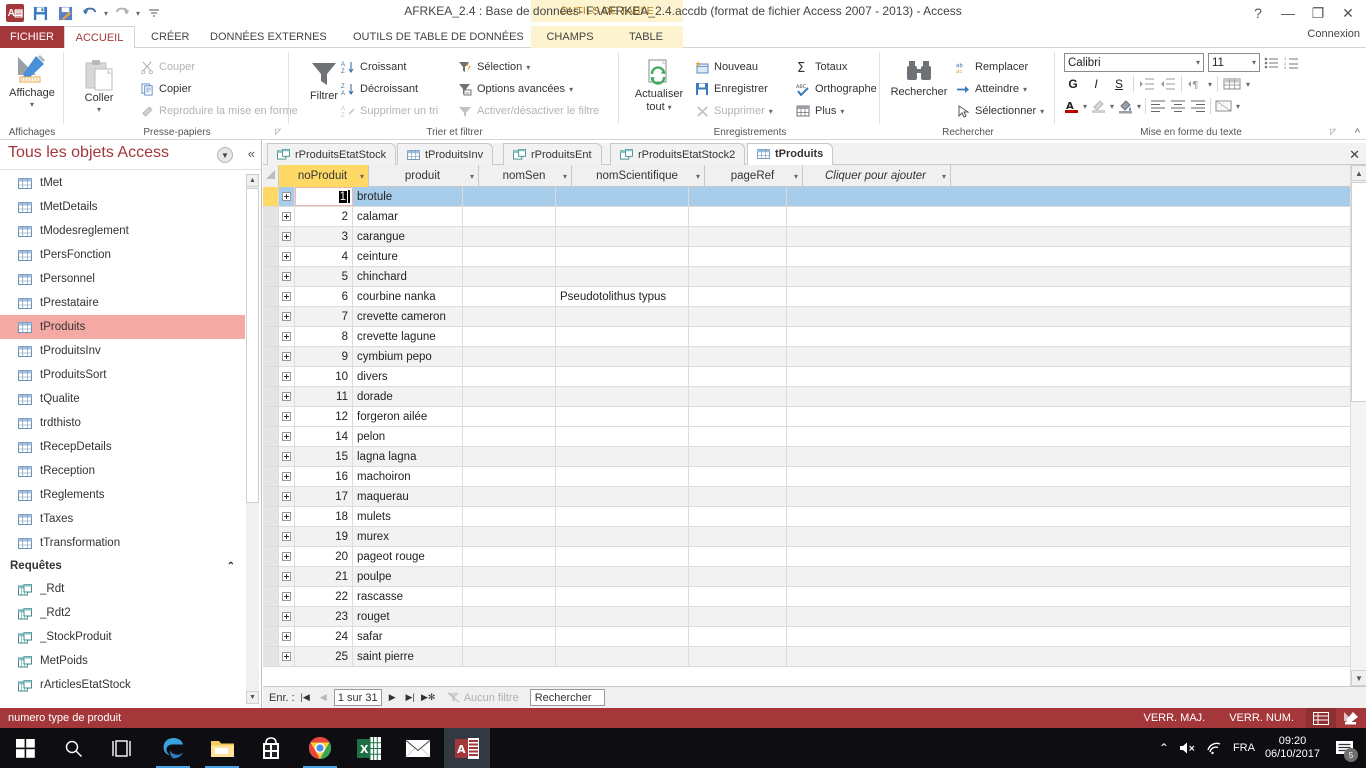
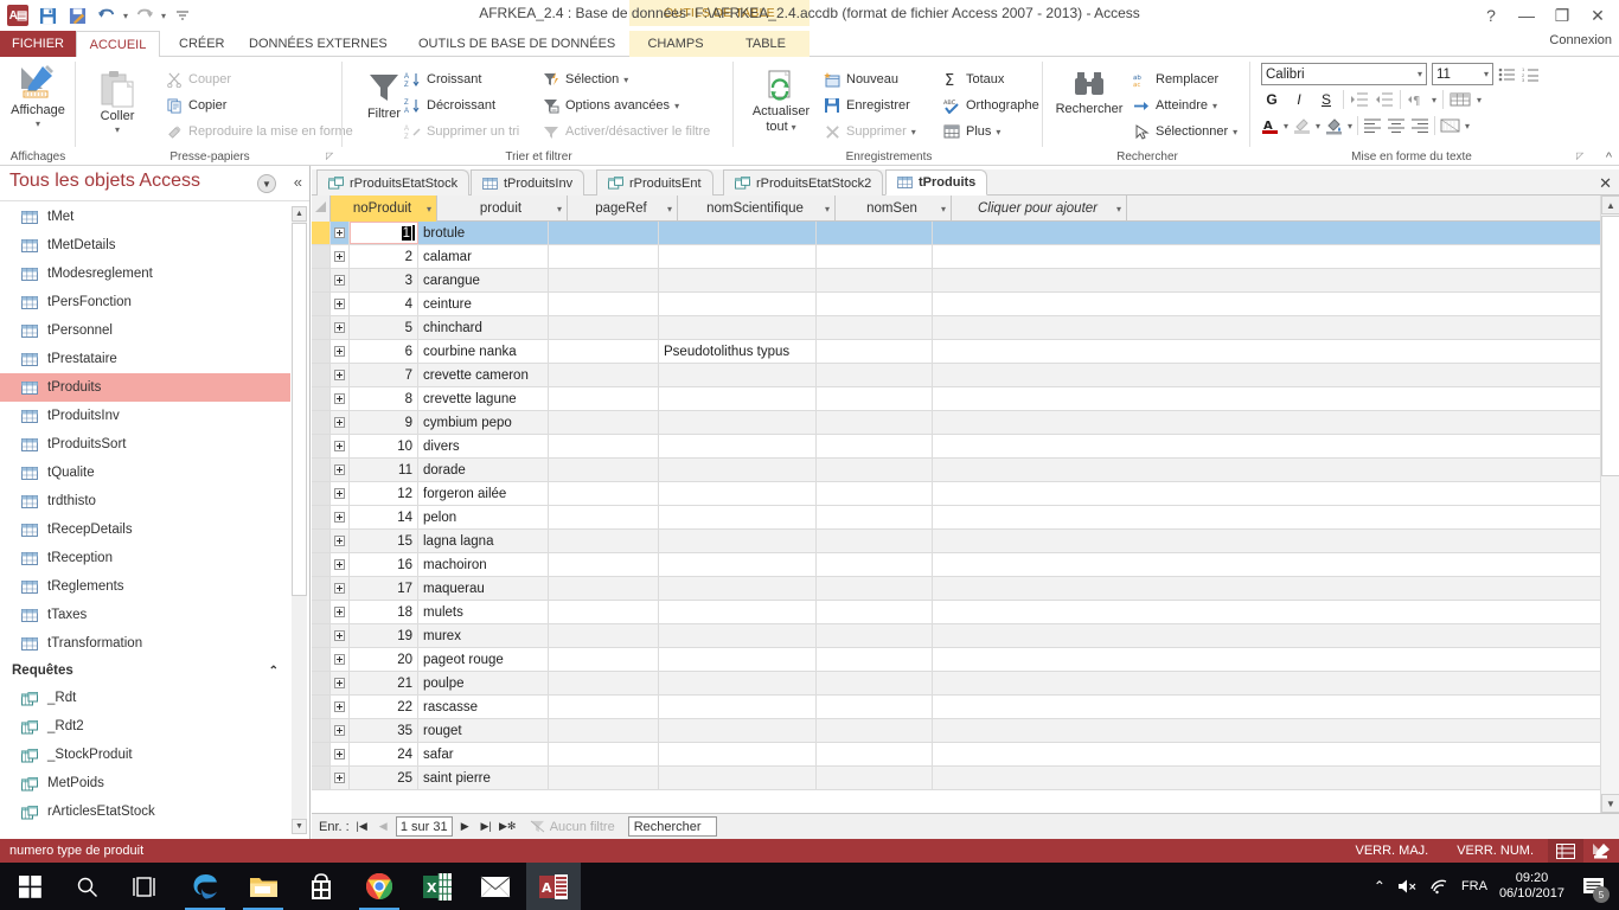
  OUTILS DE TABLE
  A▤
  ▾
  ▾
  AFRKEA_2.4 : Base de données- F:\AFRKEA_2.4.accdb (format de fichier Access 2007 - 2013) - Access
  ?
  —
  ❐
  ✕
  FICHIER
  ACCUEIL
  CRÉER
  DONNÉES EXTERNES
- OUTILS DE TABLE DE DONNÉES
+ OUTILS DE BASE DE DONNÉES
  CHAMPS
  TABLE
  Connexion
  Affichage
  ▾
  Affichages
  Coller
  ▾
  Couper
  Copier
  Reproduire la mise en fore
  Presse-papiers
  ◸
  Filtrer
  Croissant
  Décroissant
  Supprimer un tri
  Sélection
  ▾
  Options avancées
  ▾
  Activer/désactiver le filtre
  Trier et filtrer
  Actualiser
  tout
  ▾
  Nouveau
  Enregistrer
  Supprimer
  ▾
  Σ
  Totaux
  Orthographe
  Plus
  ▾
  Enregistrements
  Rechercher
  Remplacer
  Atteindre
  ▾
  Sélectionner
  ▾
  Rechercher
  Calibri
  ▾
  11
  ▾
  G
  I
  S
  ¶
  ▾
  ▾
  A
  ▾
  ▾
  ▾
  ▾
  Mise en forme du texte
  ◸
  ^
  Tous les objets Access
  ▼
  «
  tMet
  tMetDetails
  tModesreglement
  tPersFonction
  tPersonnel
  tPrestataire
  tProduits
  tProduitsInv
  tProduitsSort
  tQualite
  trdthisto
  tRecepDetails
  tReception
  tReglements
  tTaxes
  tTransformation
  Requêtes
  ⌃
  _Rdt
  _Rdt2
  _StockProduit
  MetPoids
  rArticlesEtatStock
  rProduitsEtatStock
  tProduitsInv
  rProduitsEnt
  rProduitsEtatStock2
  tProduits
  ✕
  noProduit
  ▾
  produit
  ▾
- nomSen
+ pageRef
  ▾
  nomScientifique
  ▾
- pageRef
+ nomSen
  ▾
  Cliquer pour ajouter
  ▾
  1
  brotule
  2
  calamar
  3
  carangue
  4
  ceinture
  5
  chinchard
  6
  courbine nanka
  Pseudotolithus typus
  7
  crevette cameron
  8
  crevette lagune
  9
  cymbium pepo
  10
  divers
  11
  dorade
  12
  forgeron ailée
  14
  pelon
  15
  lagna lagna
  16
  machoiron
  17
  maquerau
  18
  mulets
  19
  murex
  20
  pageot rouge
  21
  poulpe
  22
  rascasse
- 23
+ 35
  rouget
  24
  safar
  25
  saint pierre
  ▲
  ▼
  Enr. :
  |◀
  ◀
  1 sur 31
  ▶
  ▶|
  ▶✻
  Aucun filtre
  Rechercher
  numero type de produit
  VERR. MAJ.
  VERR. NUM.
  X
  A
  ⌃
  FRA
  09:20
  06/10/2017
  5
